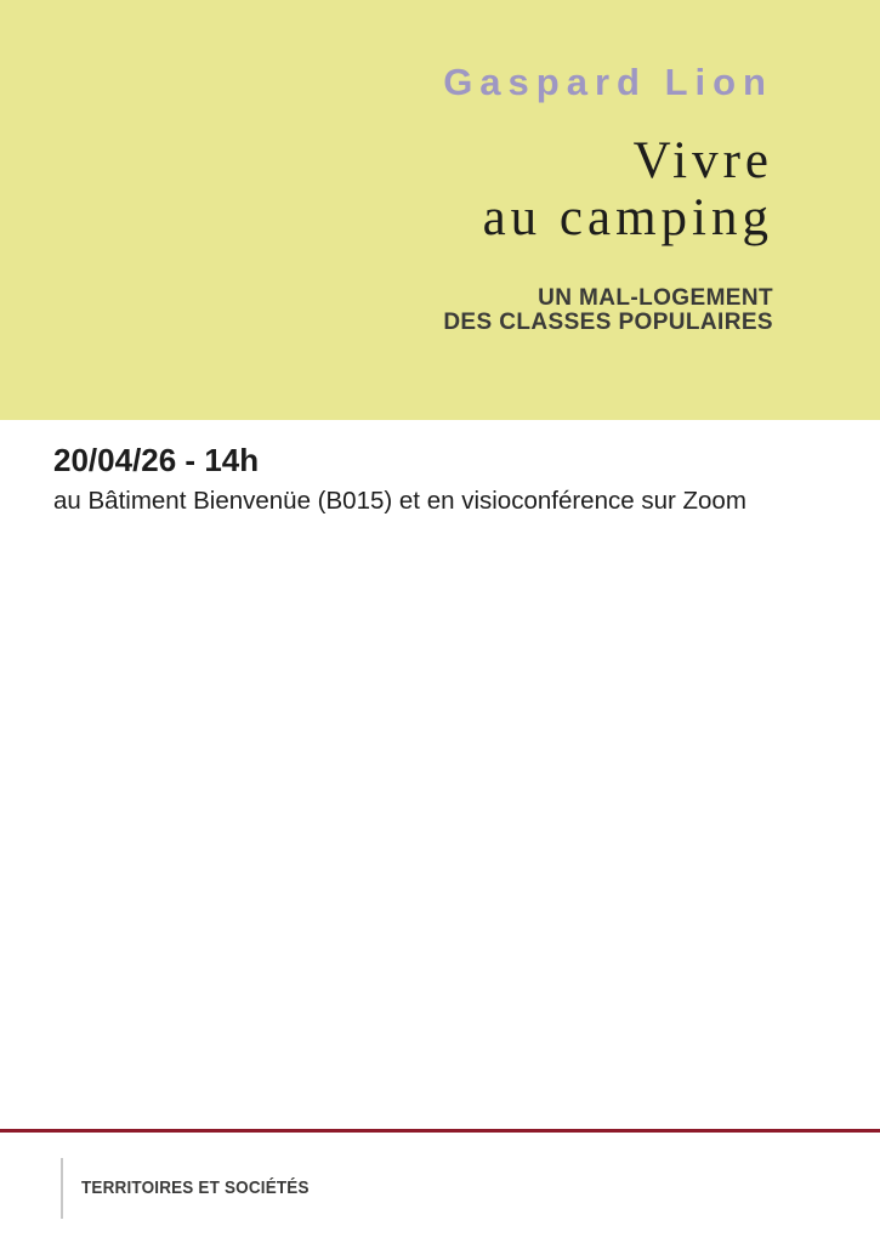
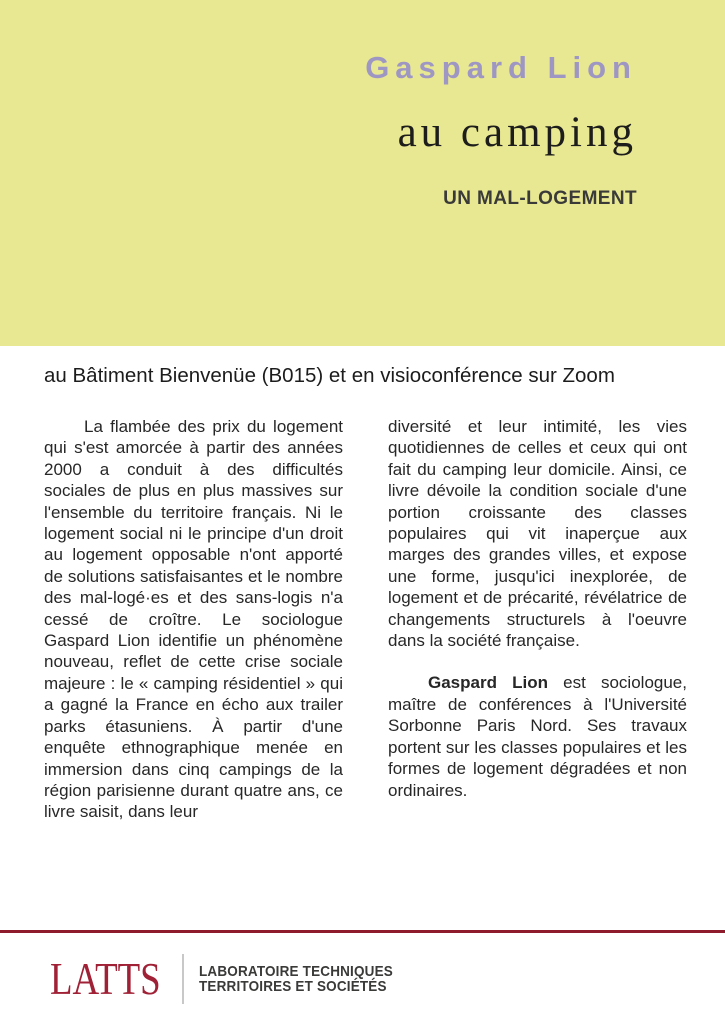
  Gaspard Lion
- Vivre
  au camping
  UN MAL-LOGEMENT
- DES CLASSES POPULAIRES
- 20/04/26 - 14h
  au Bâtiment Bienvenüe (B015) et en visioconférence sur Zoom
+ La flambée des prix du logement qui s'est amorcée à partir des années 2000 a conduit à des difficultés sociales de plus en plus massives sur l'ensemble du territoire français. Ni le logement social ni le principe d'un droit au logement opposable n'ont apporté de solutions satisfaisantes et le nombre des mal-logé·es et des sans-logis n'a cessé de croître. Le sociologue Gaspard Lion identifie un phénomène nouveau, reflet de cette crise sociale majeure : le « camping résidentiel » qui a gagné la France en écho aux trailer parks étasuniens. À partir d'une enquête ethnographique menée en immersion dans cinq campings de la région parisienne durant quatre ans, ce livre saisit, dans leur
+ diversité et leur intimité, les vies quotidiennes de celles et ceux qui ont fait du camping leur domicile. Ainsi, ce livre dévoile la condition sociale d'une portion croissante des classes populaires qui vit inaperçue aux marges des grandes villes, et expose une forme, jusqu'ici inexplorée, de logement et de précarité, révélatrice de changements structurels à l'oeuvre dans la société française.
+ Gaspard Lion est sociologue, maître de conférences à l'Université Sorbonne Paris Nord. Ses travaux portent sur les classes populaires et les formes de logement dégradées et non ordinaires.
+ LATTS
+ LABORATOIRE TECHNIQUES
  TERRITOIRES ET SOCIÉTÉS
